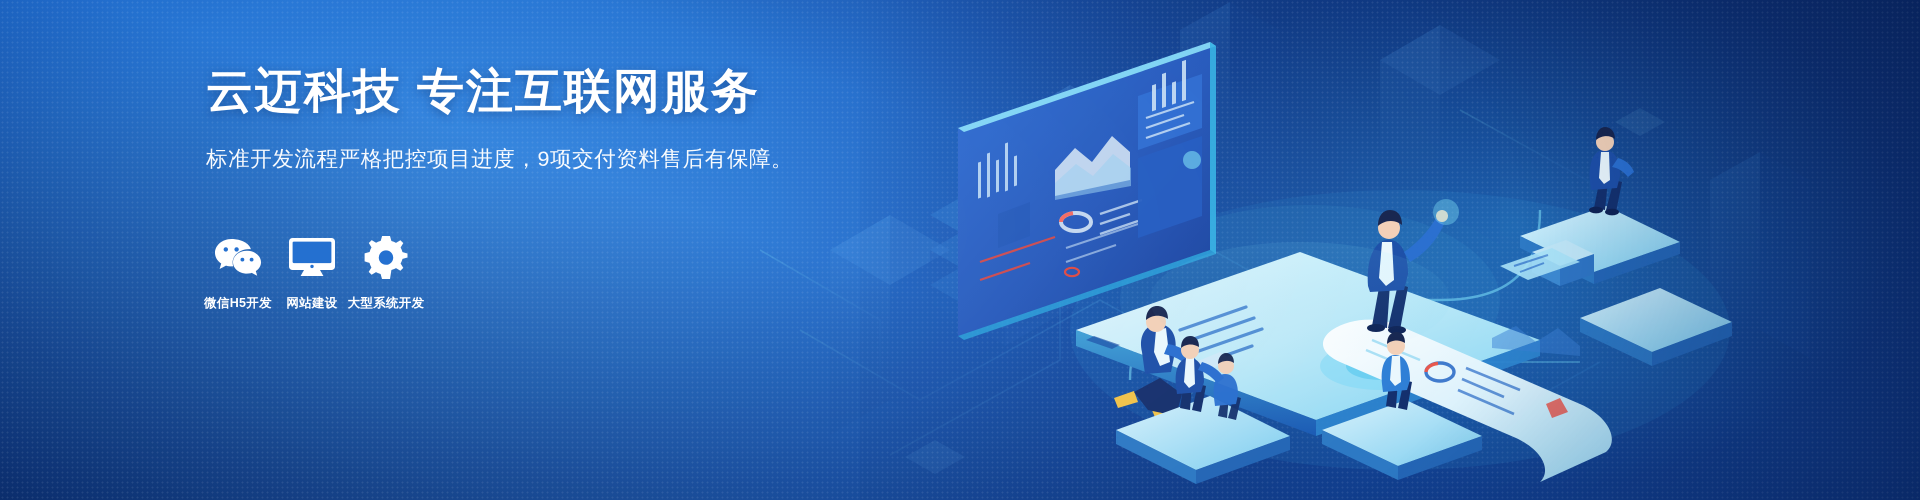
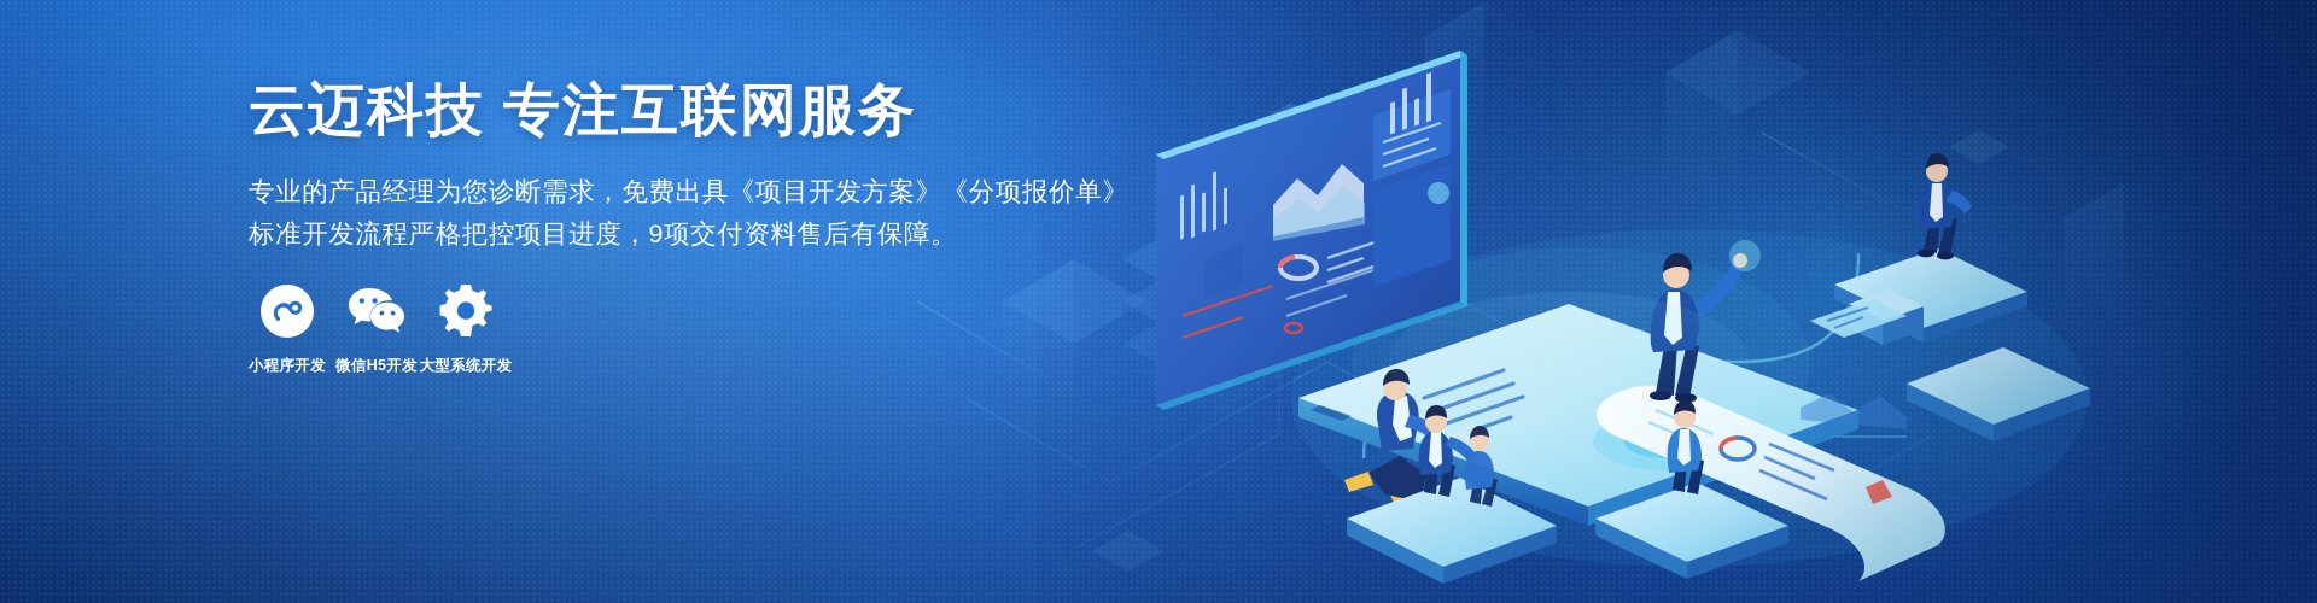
  云迈科技 专注互联网服务
+ 专业的产品经理为您诊断需求，免费出具《项目开发方案》《分项报价单》
  标准开发流程严格把控项目进度，9项交付资料售后有保障。
+ 小程序开发
  微信H5开发
- 网站建设
  大型系统开发
